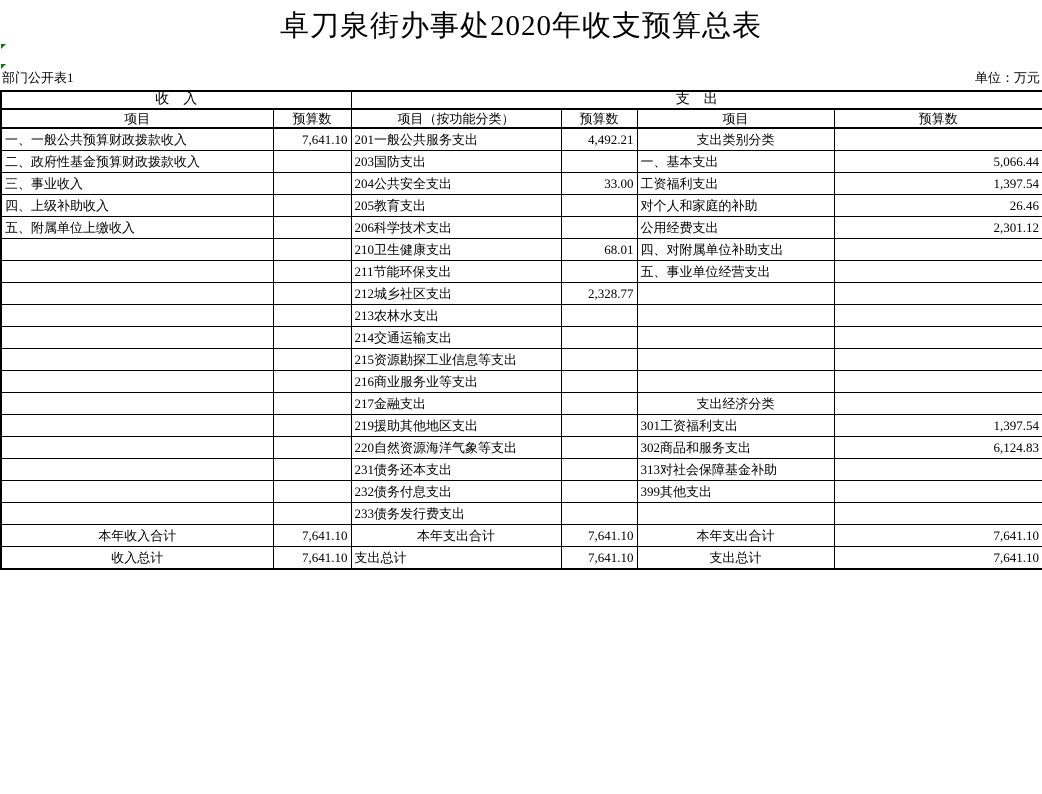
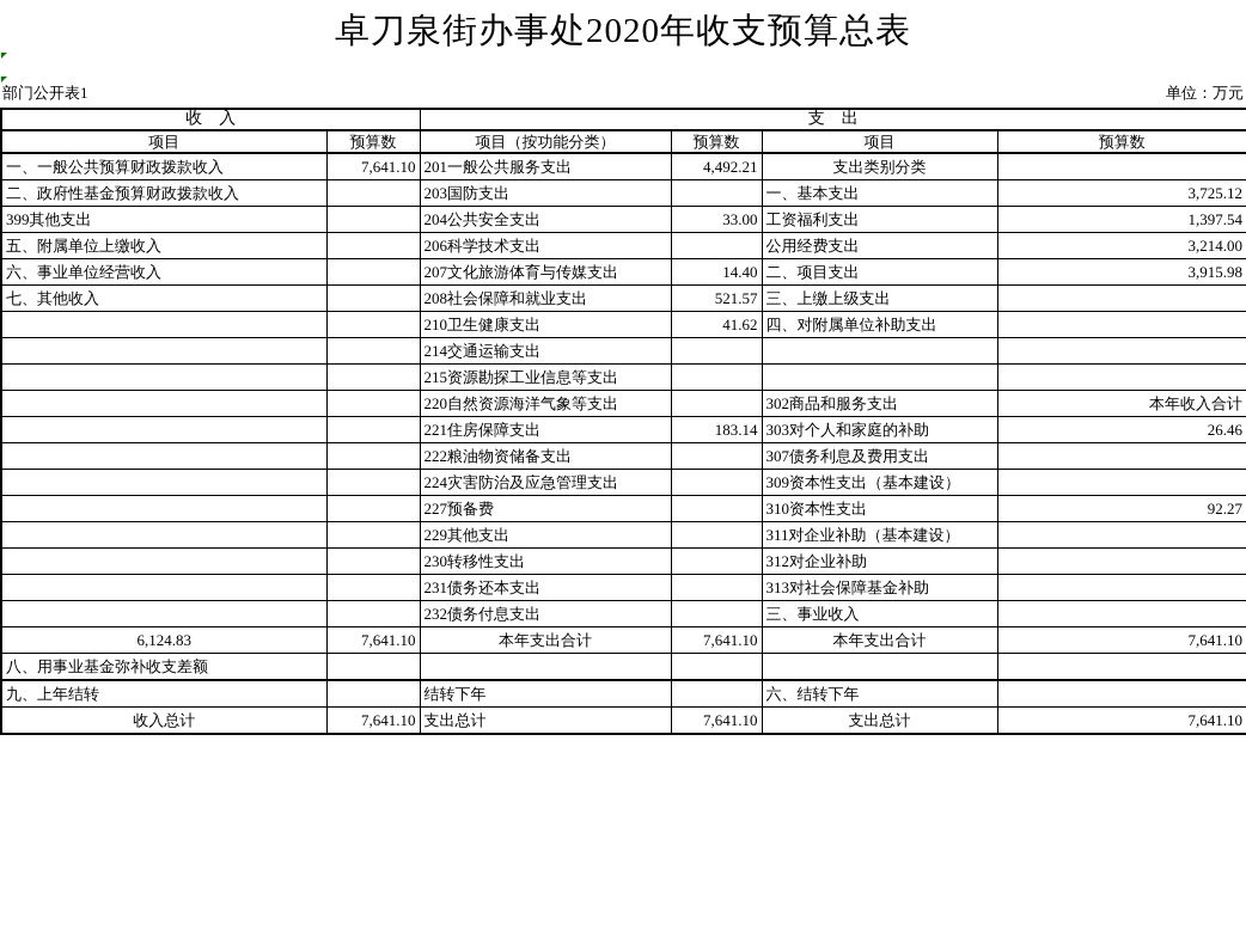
  卓刀泉街办事处2020年收支预算总表
  部门公开表1
  单位：万元
  收 入	支 出
  项目	预算数	项目（按功能分类）	预算数	项目	预算数
  一、一般公共预算财政拨款收入	7,641.10	201一般公共服务支出	4,492.21	支出类别分类
- 二、政府性基金预算财政拨款收入		203国防支出		一、基本支出	5,066.44
+ 二、政府性基金预算财政拨款收入		203国防支出		一、基本支出	3,725.12
- 三、事业收入		204公共安全支出	33.00	工资福利支出	1,397.54
+ 399其他支出		204公共安全支出	33.00	工资福利支出	1,397.54
- 四、上级补助收入		205教育支出		对个人和家庭的补助	26.46
- 五、附属单位上缴收入		206科学技术支出		公用经费支出	2,301.12
+ 五、附属单位上缴收入		206科学技术支出		公用经费支出	3,214.00
+ 六、事业单位经营收入		207文化旅游体育与传媒支出	14.40	二、项目支出	3,915.98
+ 七、其他收入		208社会保障和就业支出	521.57	三、上缴上级支出
- 		210卫生健康支出	68.01	四、对附属单位补助支出
+ 		210卫生健康支出	41.62	四、对附属单位补助支出
- 		211节能环保支出		五、事业单位经营支出
- 		212城乡社区支出	2,328.77
- 		213农林水支出
  		214交通运输支出
  		215资源勘探工业信息等支出
- 		216商业服务业等支出
- 		217金融支出		支出经济分类
- 		219援助其他地区支出		301工资福利支出	1,397.54
- 		220自然资源海洋气象等支出		302商品和服务支出	6,124.83
+ 		220自然资源海洋气象等支出		302商品和服务支出	本年收入合计
+ 		221住房保障支出	183.14	303对个人和家庭的补助	26.46
+ 		222粮油物资储备支出		307债务利息及费用支出
+ 		224灾害防治及应急管理支出		309资本性支出（基本建设）
+ 		227预备费		310资本性支出	92.27
+ 		229其他支出		311对企业补助（基本建设）
+ 		230转移性支出		312对企业补助
  		231债务还本支出		313对社会保障基金补助
- 		232债务付息支出		399其他支出
+ 		232债务付息支出		三、事业收入
- 		233债务发行费支出
- 本年收入合计	7,641.10	本年支出合计	7,641.10	本年支出合计	7,641.10
+ 6,124.83	7,641.10	本年支出合计	7,641.10	本年支出合计	7,641.10
+ 八、用事业基金弥补收支差额
+ 九、上年结转		结转下年		六、结转下年
  收入总计	7,641.10	支出总计	7,641.10	支出总计	7,641.10
